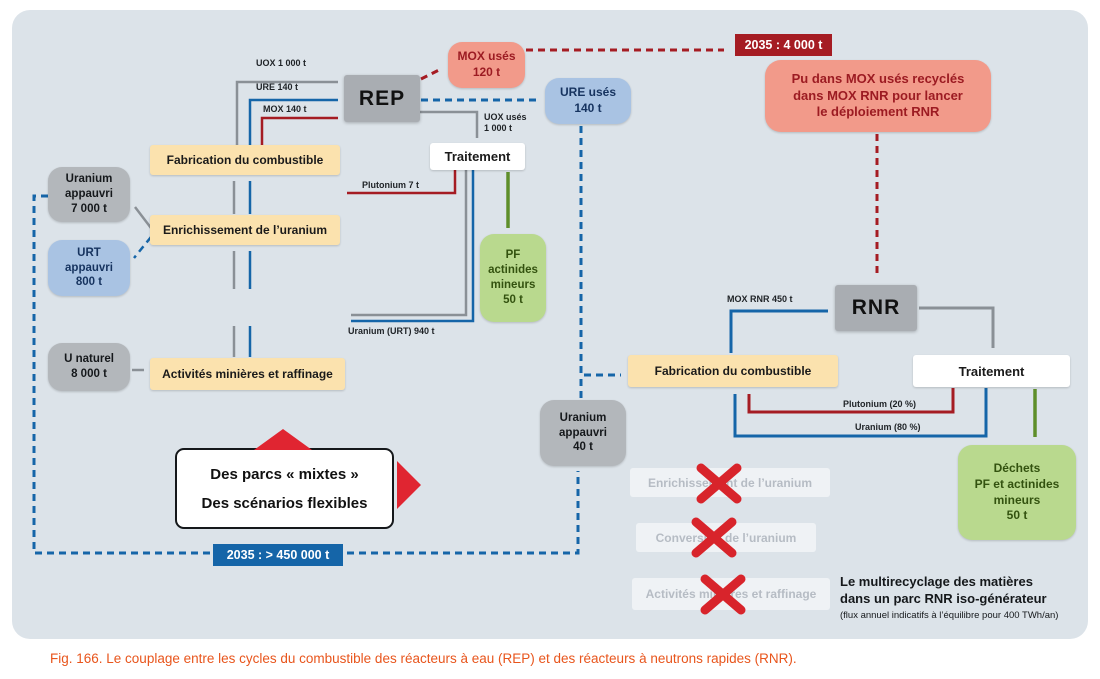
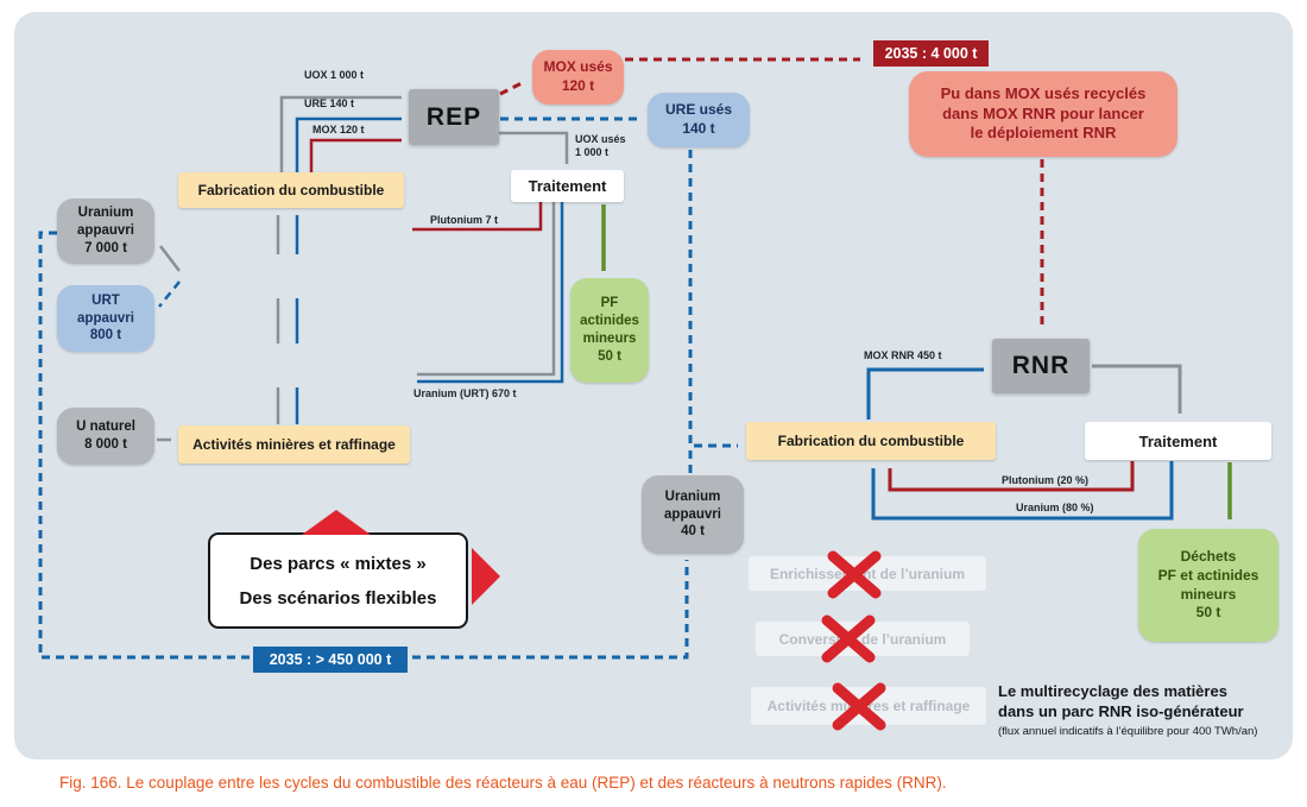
  REP
  MOX usés
  120 t
  URE usés
  140 t
  Fabrication du combustible
  Traitement
- Enrichissement de l’uranium
  Activités minières et raffinage
  Uranium
  appauvri
  7 000 t
  URT
  appauvri
  800 t
  U naturel
  8 000 t
  PF
  actinides
  mineurs
  50 t
  Des parcs « mixtes »
  Des scénarios flexibles
  2035 : > 450 000 t
  2035 : 4 000 t
  Pu dans MOX usés recyclés
  dans MOX RNR pour lancer
  le déploiement RNR
  RNR
  Fabrication du combustible
  Traitement
  Uranium
  appauvri
  40 t
  Déchets
  PF et actinides
  mineurs
  50 t
  Enrichissent de l’uranium
  Conversi de l’uranium
  Activités mires et raffinage
  Le multirecyclage des matières
  dans un parc RNR iso-générateur
  (flux annuel indicatifs à l’équilibre pour 400 TWh/an)
  UOX 1 000 t
  URE 140 t
- MOX 140 t
+ MOX 120 t
  UOX usés
  1 000 t
  Plutonium 7 t
- Uranium (URT) 940 t
+ Uranium (URT) 670 t
  MOX RNR 450 t
  Plutonium (20 %)
  Uranium (80 %)
  Fig. 166. Le couplage entre les cycles du combustible des réacteurs à eau (REP) et des réacteurs à neutrons rapides (RNR).
